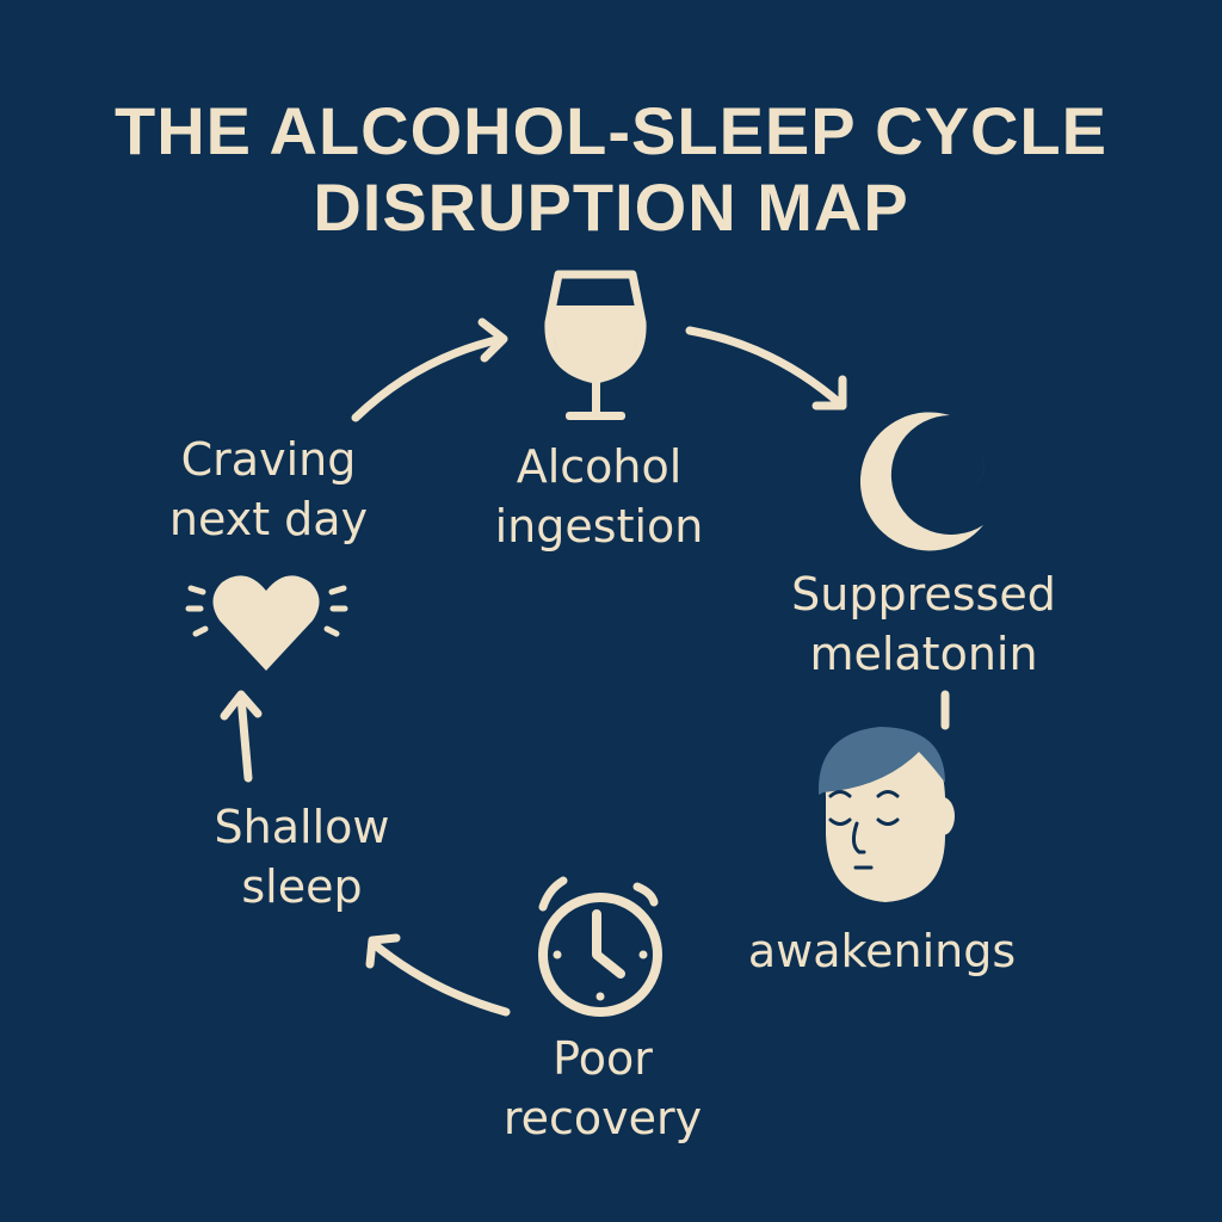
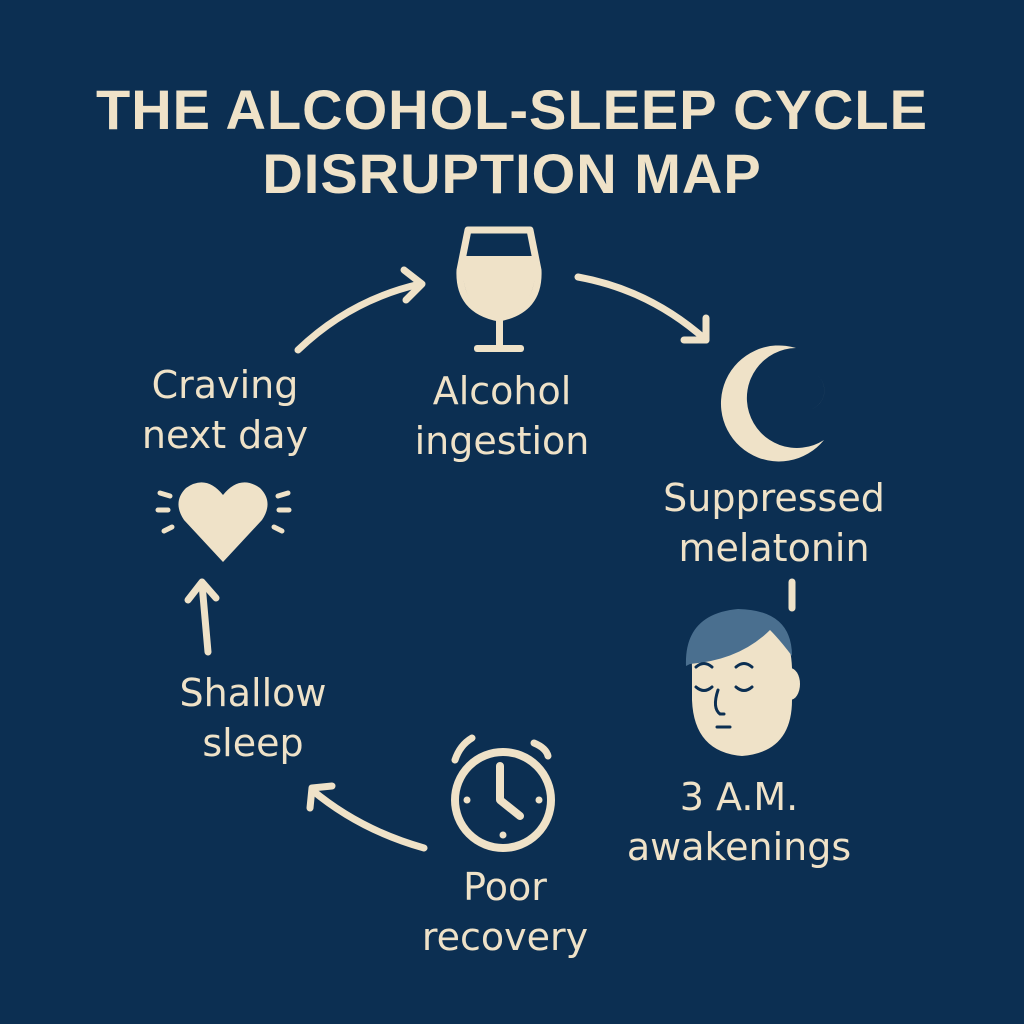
  THE ALCOHOL-SLEEP CYCLE
  DISRUPTION MAP
  Alcohol
  ingestion
  Suppressed
  melatonin
+ 3 A.M.
  awakenings
  Poor
  recovery
  Shallow
  sleep
  Craving
  next day
